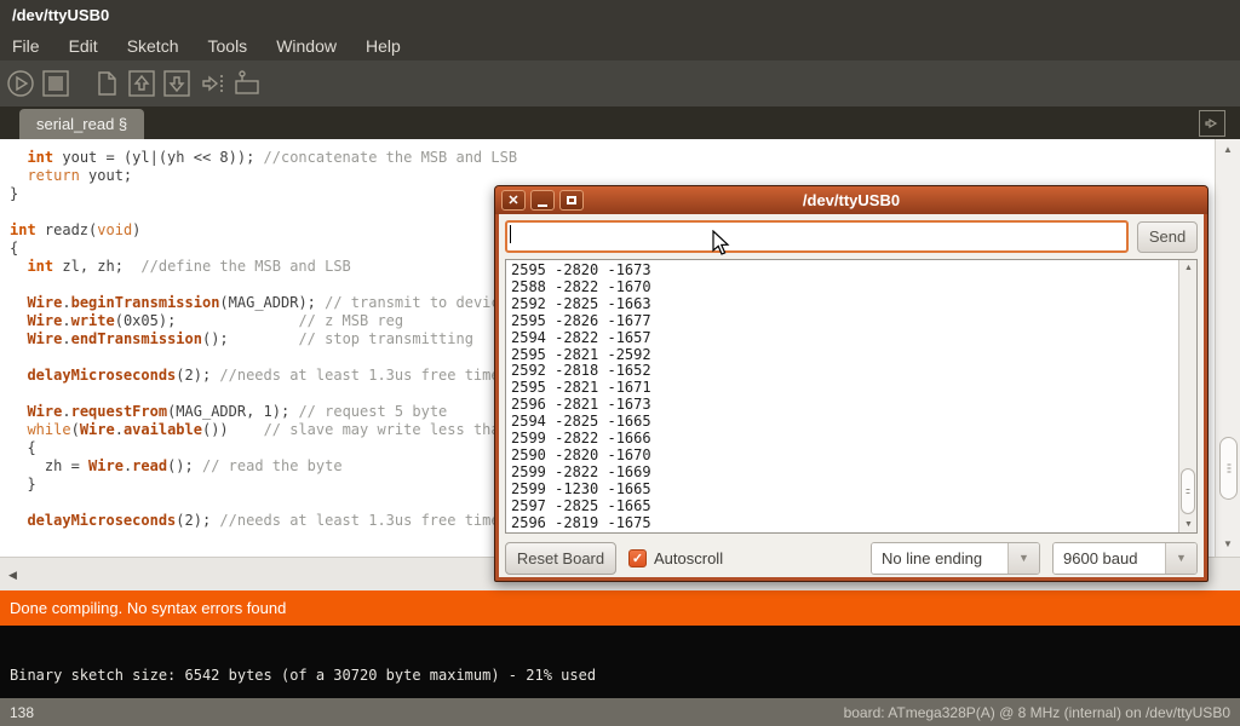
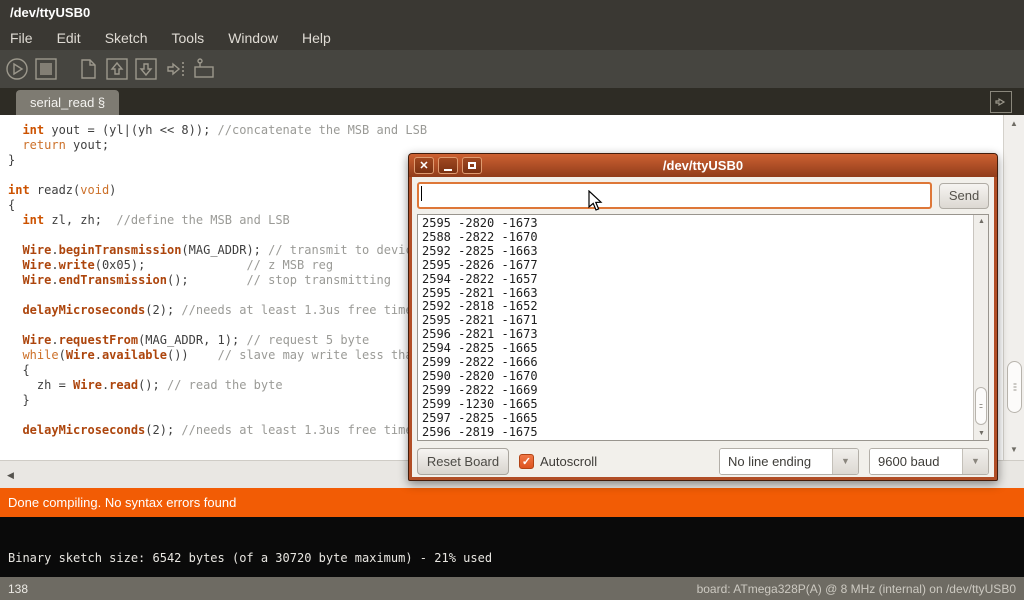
  /dev/ttyUSB0
  File
  Edit
  Sketch
  Tools
  Window
  Help
  serial_read §
  int yout = (yl|(yh << 8)); //concatenate the MSB and LSB
  return yout;
  }
  int readz(void)
  {
  int zl, zh; //define the MSB and LSB
  Wire.beginTransmission(MAG_ADDR); // transmit to devi
  Wire.write(0x05); // z MSB reg
  Wire.endTransmission(); // stop transmitting
  delayMicroseconds(2); //needs at least 1.3us free tim
  Wire.requestFrom(MAG_ADDR, 1); // request 5 byte
  while(Wire.available()) // slave may write less th
  {
  zh = Wire.read(); // read the byte
  }
  delayMicroseconds(2); //needs at least 1.3us free tim
  ▲
  ▼
  ◀
  Done compiling. No syntax errors found
  Binary sketch size: 6542 bytes (of a 30720 byte maximum) - 21% used
  138
  board: ATmega328P(A) @ 8 MHz (internal) on /dev/ttyUSB0
  ✕
  /dev/ttyUSB0
  Send
  2595 -2820 -1673
  2588 -2822 -1670
  2592 -2825 -1663
  2595 -2826 -1677
  2594 -2822 -1657
- 2595 -2821 -2592
+ 2595 -2821 -1663
  2592 -2818 -1652
  2595 -2821 -1671
  2596 -2821 -1673
  2594 -2825 -1665
  2599 -2822 -1666
  2590 -2820 -1670
  2599 -2822 -1669
  2599 -1230 -1665
  2597 -2825 -1665
  2596 -2819 -1675
  Reset Board
  ✓
  Autoscroll
  No line ending
  ▼
  9600 baud
  ▼
